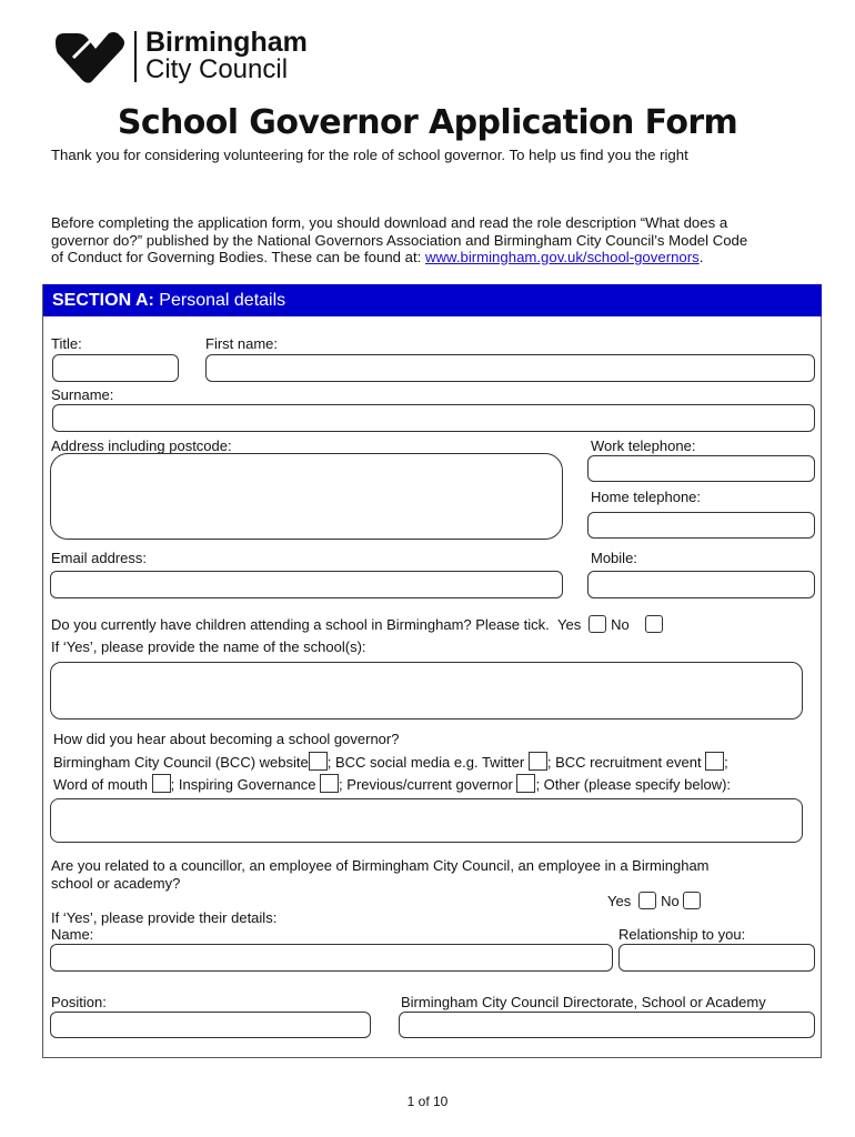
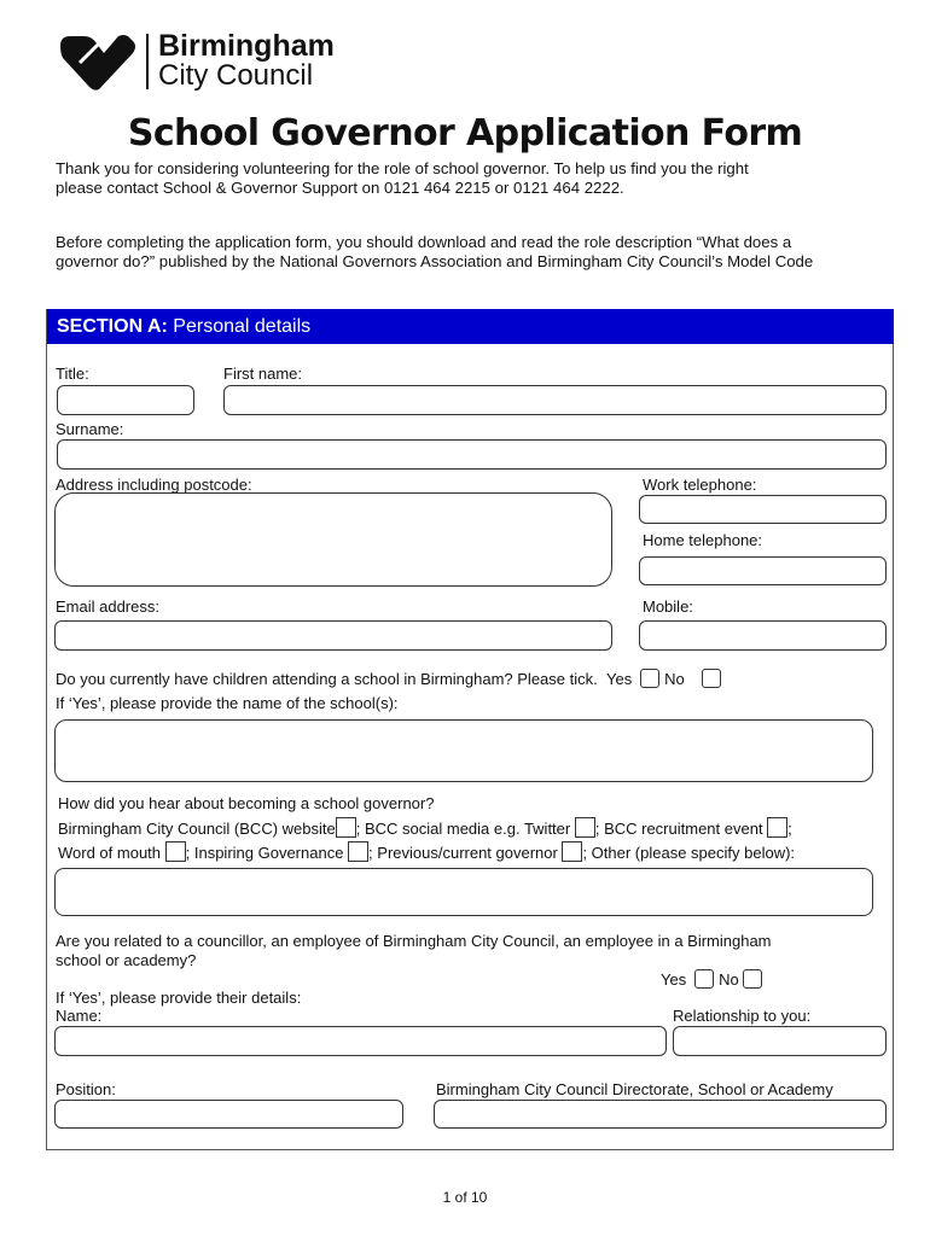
  Birmingham
  City Council
  School Governor Application Form
  Thank you for considering volunteering for the role of school governor. To help us find you the right
+ please contact School & Governor Support on 0121 464 2215 or 0121 464 2222.
  Before completing the application form, you should download and read the role description “What does a
  governor do?” published by the National Governors Association and Birmingham City Council’s Model Code
- of Conduct for Governing Bodies. These can be found at: www.birmingham.gov.uk/school-governors.
  SECTION A: Personal details
  Title:
  First name:
  Surname:
  Address including postcode:
  Work telephone:
  Home telephone:
  Email address:
  Mobile:
  Do you currently have children attending a school in Birmingham? Please tick. Yes No
  If ‘Yes’, please provide the name of the school(s):
  How did you hear about becoming a school governor?
  Birmingham City Council (BCC) website ; BCC social media e.g. Twitter ; BCC recruitment event ;
  Word of mouth ; Inspiring Governance ; Previous/current governor ; Other (please specify below):
  Are you related to a councillor, an employee of Birmingham City Council, an employee in a Birmingham
  school or academy?
  Yes No
  If ‘Yes’, please provide their details:
  Name:
  Relationship to you:
  Position:
  Birmingham City Council Directorate, School or Academy
  1 of 10
